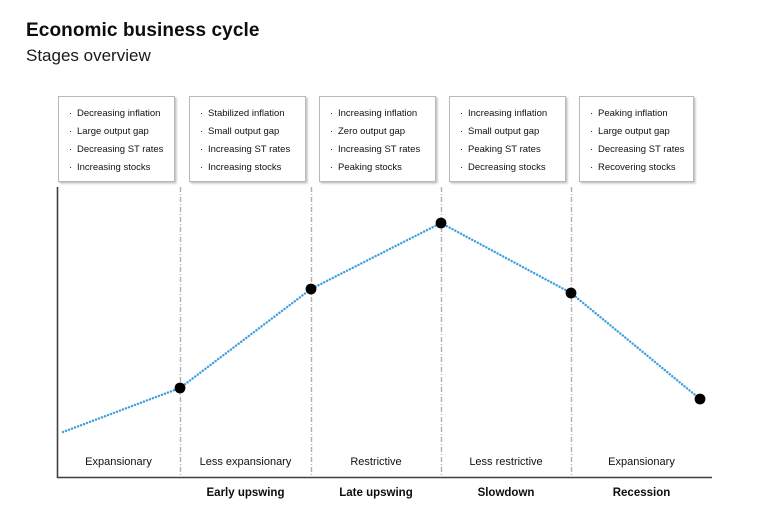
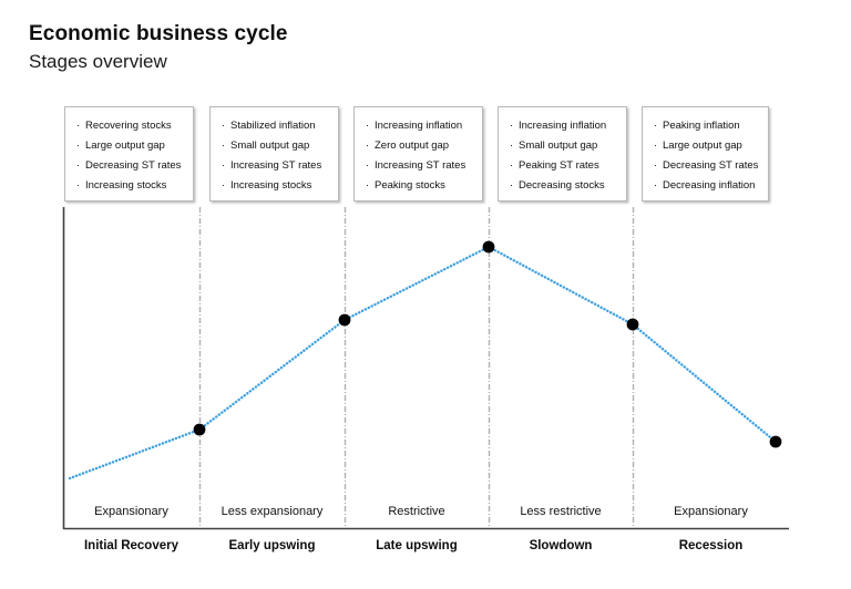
  Economic business cycle
  Stages overview
  ·
- Decreasing inflation
+ Recovering stocks
  ·
  Large output gap
  ·
  Decreasing ST rates
  ·
  Increasing stocks
  ·
  Stabilized inflation
  ·
  Small output gap
  ·
  Increasing ST rates
  ·
  Increasing stocks
  ·
  Increasing inflation
  ·
  Zero output gap
  ·
  Increasing ST rates
  ·
  Peaking stocks
  ·
  Increasing inflation
  ·
  Small output gap
  ·
  Peaking ST rates
  ·
  Decreasing stocks
  ·
  Peaking inflation
  ·
  Large output gap
  ·
  Decreasing ST rates
  ·
- Recovering stocks
+ Decreasing inflation
  Expansionary
  Less expansionary
  Restrictive
  Less restrictive
  Expansionary
+ Initial Recovery
  Early upswing
  Late upswing
  Slowdown
  Recession
